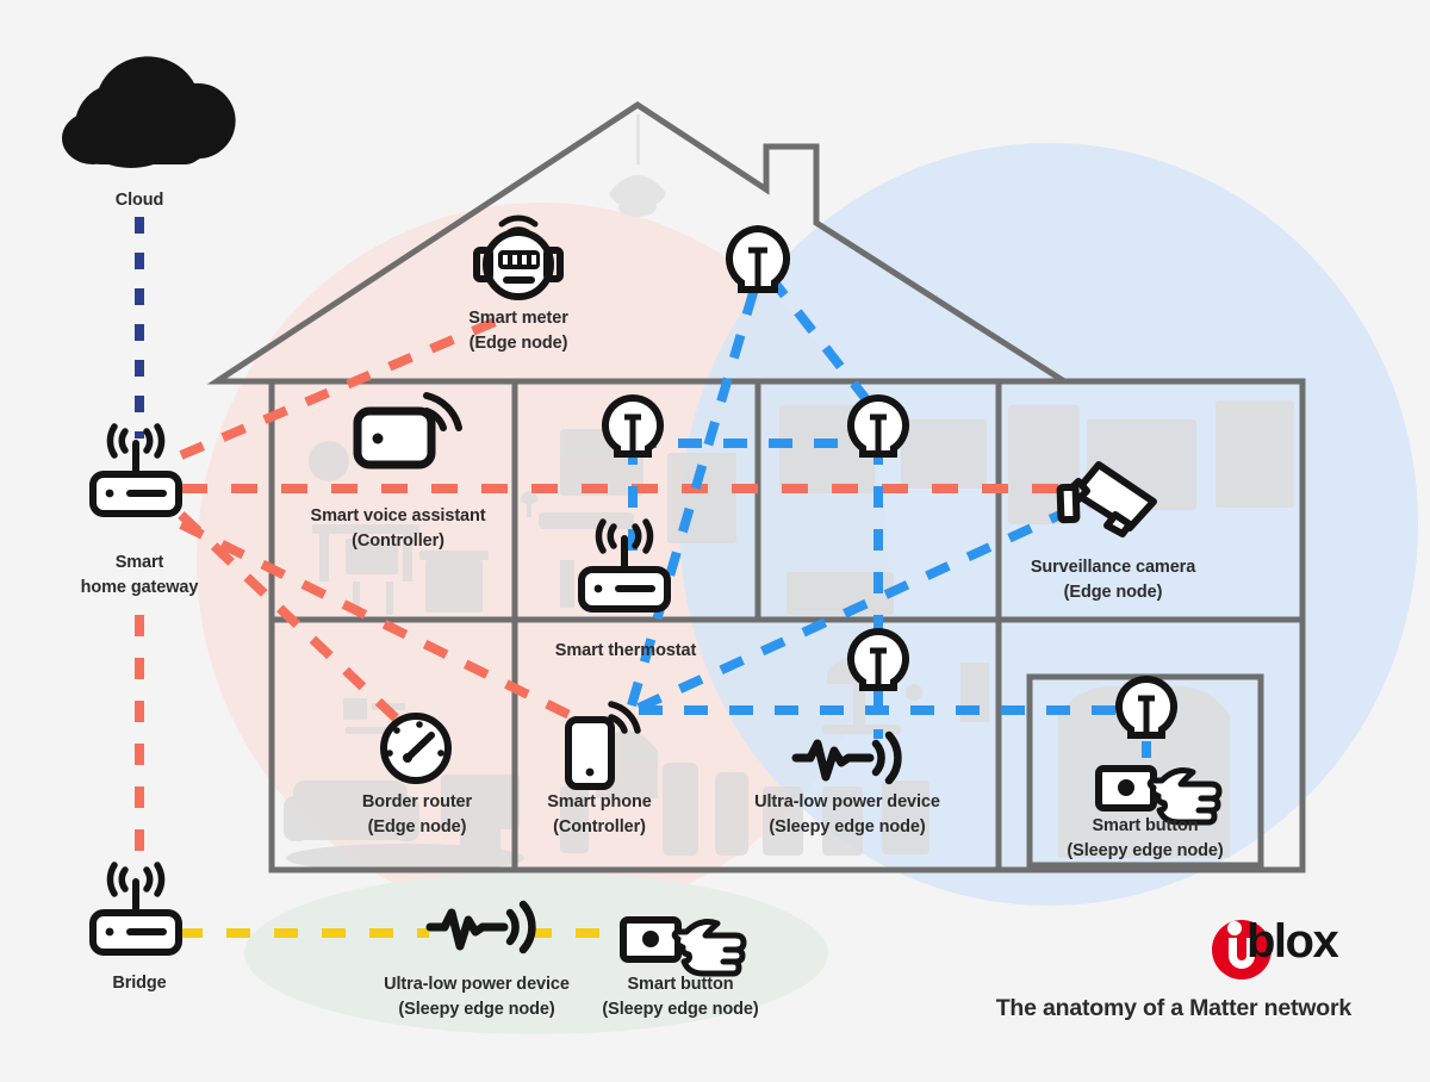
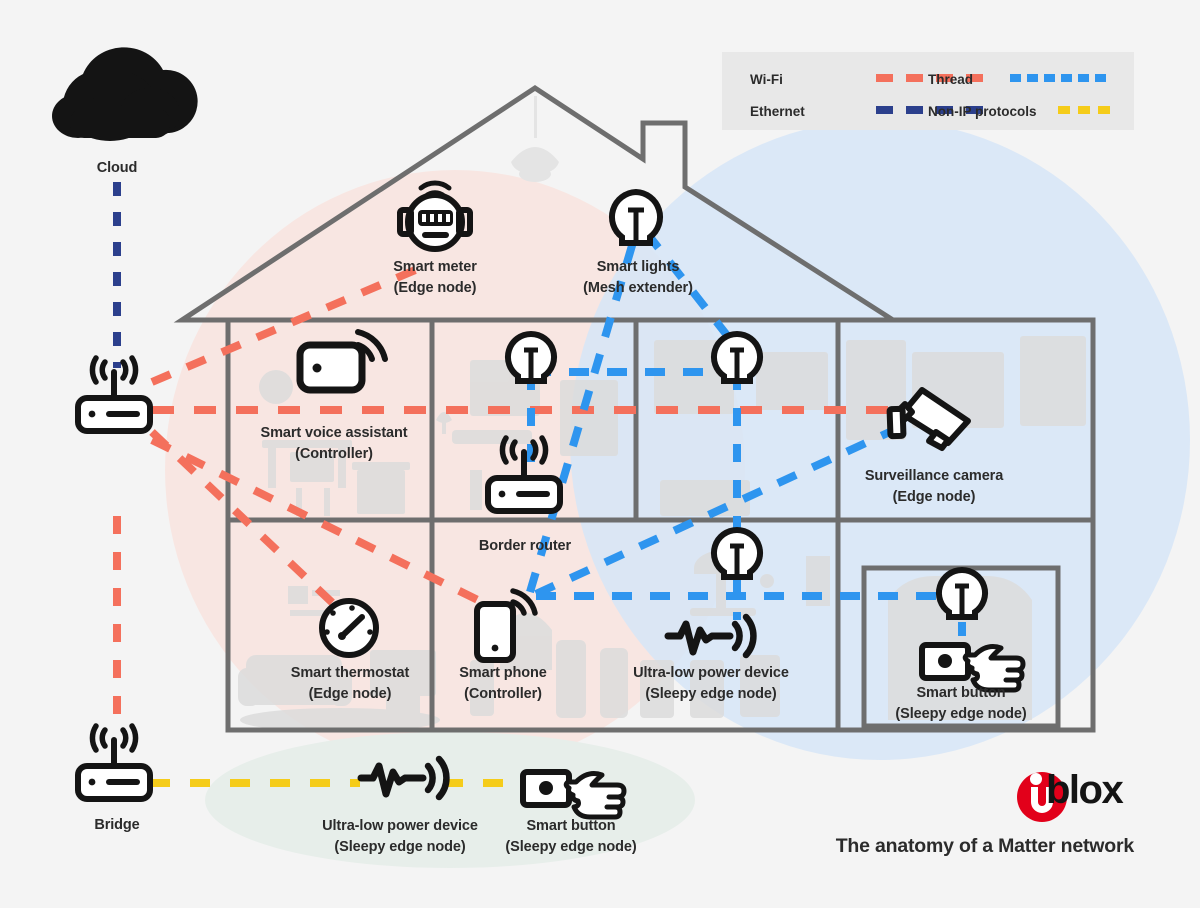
  Cloud
- Smart
- home gateway
  Bridge
  Smart meter
  (Edge node)
+ Smart lights
+ (Mesh extender)
  Smart voice assistant
  (Controller)
- Smart thermostat
+ Border router
  Surveillance camera
  (Edge node)
- Border router
+ Smart thermostat
  (Edge node)
  Smart phone
  (Controller)
  Ultra-low power device
  (Sleepy edge node)
  Smart button
  (Sleepy edge node)
  Ultra-low power device
  (Sleepy edge node)
  Smart button
  (Sleepy edge node)
+ Wi-Fi
+ Ethernet
+ Thread
+ Non-IP protocols
  blox
  The anatomy of a Matter network
